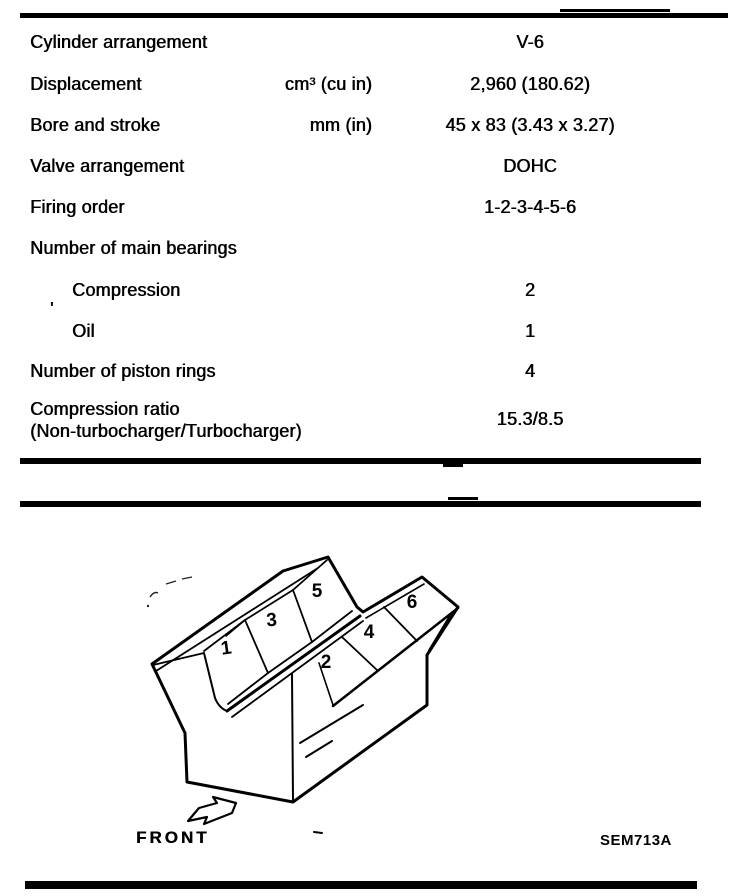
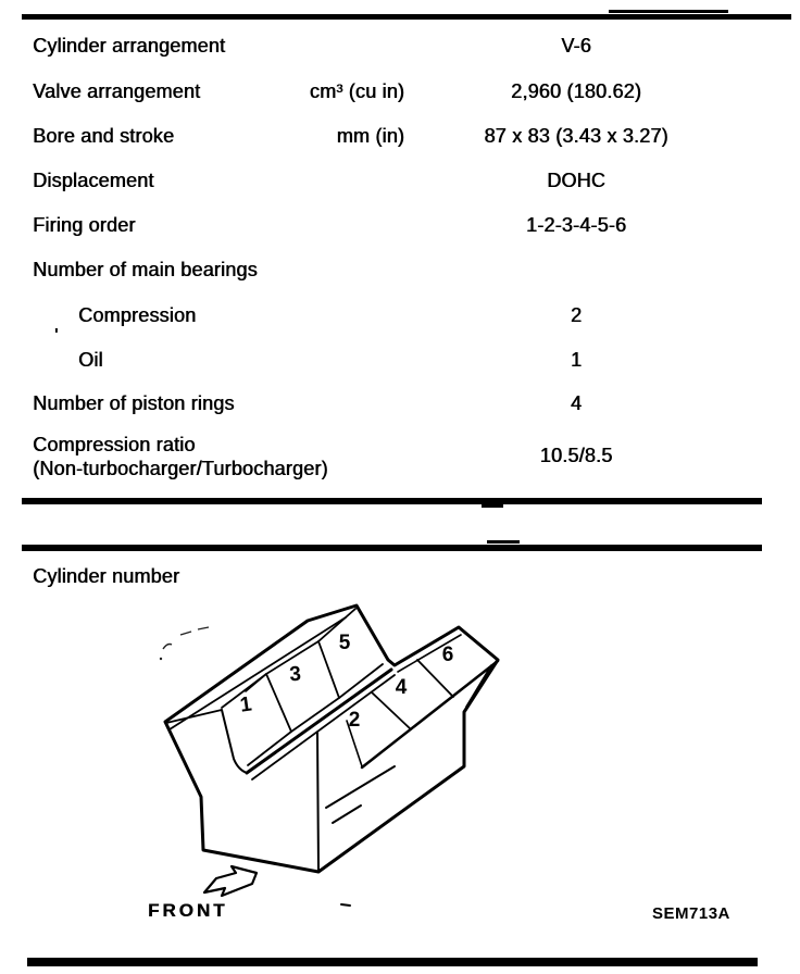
  Cylinder arrangement
  V-6
- Displacement
+ Valve arrangement
  cm³ (cu in)
  2,960 (180.62)
  Bore and stroke
  mm (in)
- 45 x 83 (3.43 x 3.27)
+ 87 x 83 (3.43 x 3.27)
- Valve arrangement
+ Displacement
  DOHC
  Firing order
  1-2-3-4-5-6
  Number of main bearings
  Compression
  2
  Oil
  1
  Number of piston rings
  4
  Compression ratio
  (Non-turbocharger/Turbocharger)
- 15.3/8.5
+ 10.5/8.5
  '
+ Cylinder number
  5
  2
  4
  6
  FRONT
  SEM713A
